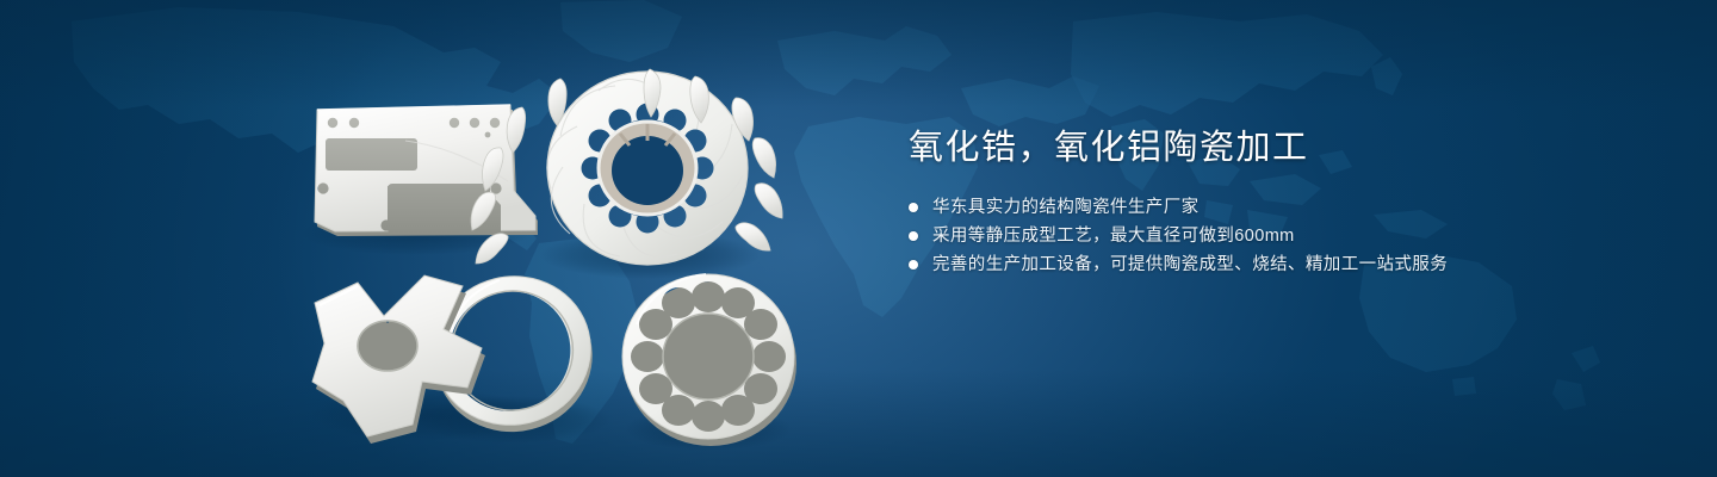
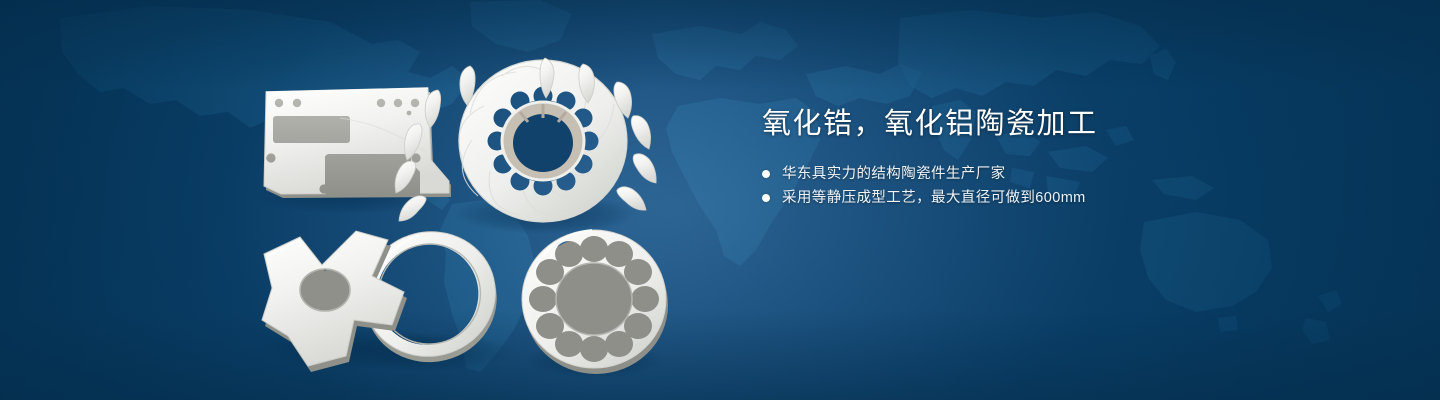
  氧化锆，氧化铝陶瓷加工
  华东具实力的结构陶瓷件生产厂家
  采用等静压成型工艺，最大直径可做到600mm
- 完善的生产加工设备，可提供陶瓷成型、烧结、精加工一站式服务
